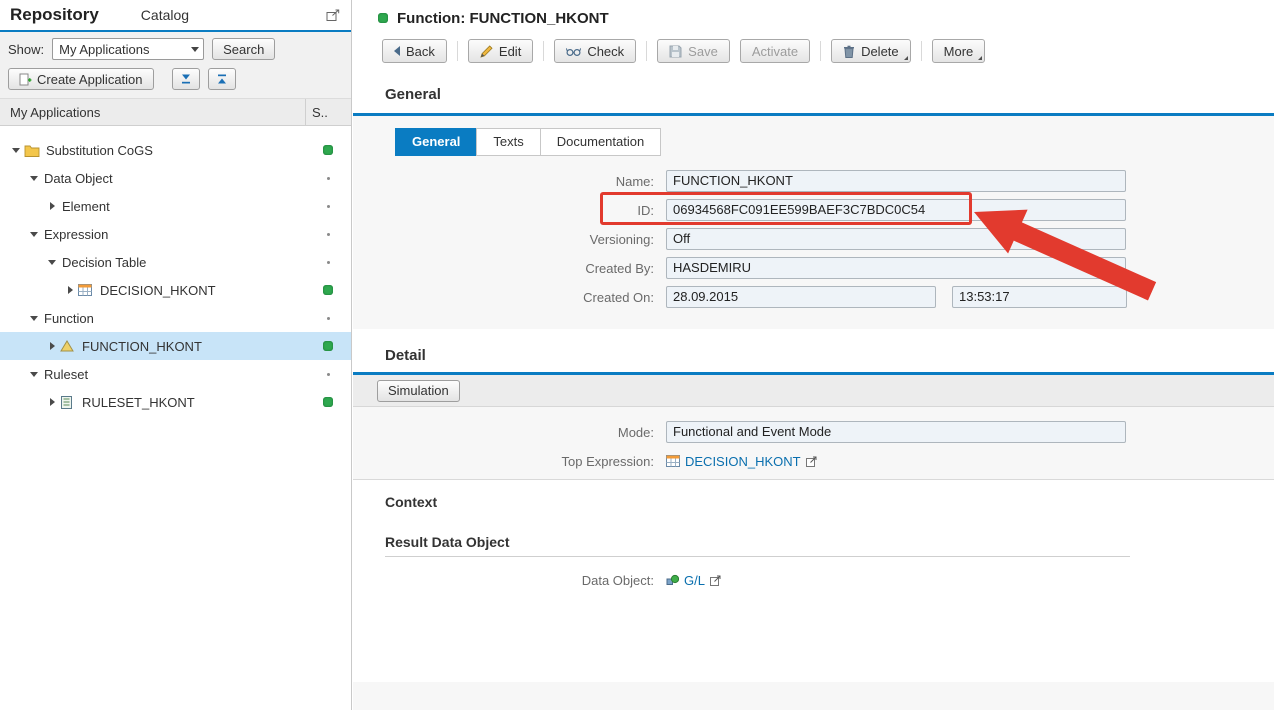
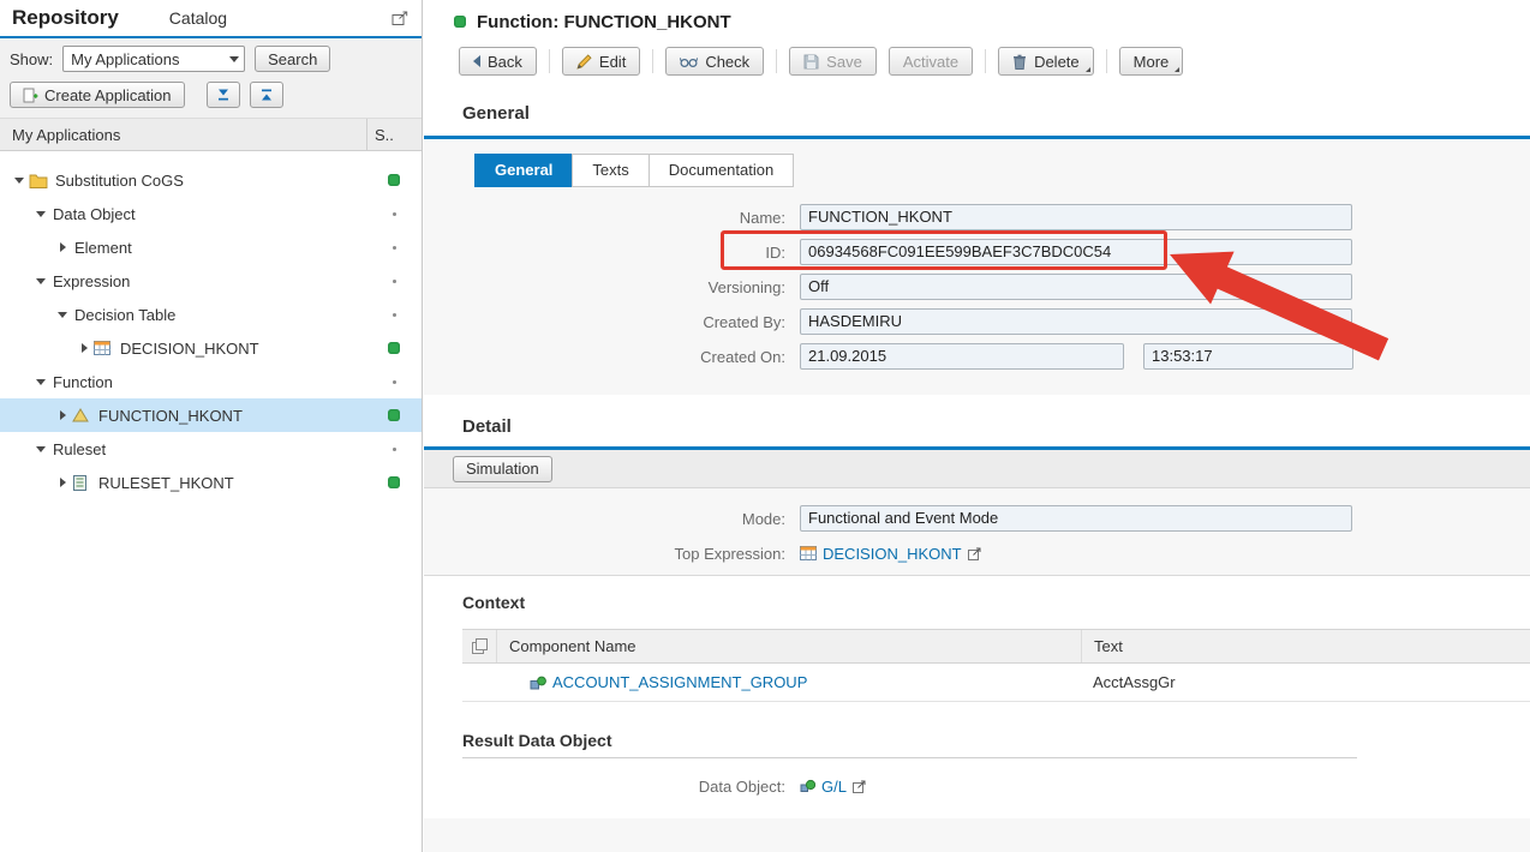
  Repository
  Catalog
  Show:
  My Applications
  Search
  Create Application
  My Applications
  S..
  Substitution CoGS
  Data Object
  Element
  Expression
  Decision Table
  DECISION_HKONT
  Function
  FUNCTION_HKONT
  Ruleset
  RULESET_HKONT
  Function: FUNCTION_HKONT
  Back
  Edit
  Check
  Save
  Activate
  Delete
  More
  General
  General
  Texts
  Documentation
  Name:
  FUNCTION_HKONT
  ID:
  06934568FC091EE599BAEF3C7BDC0C54
  Versioning:
  Off
  Created By:
  HASDEMIRU
  Created On:
- 28.09.2015
+ 21.09.2015
  13:53:17
  Detail
  Simulation
  Mode:
  Functional and Event Mode
  Top Expression:
  DECISION_HKONT
  Context
+ Component Name
+ Text
+ ACCOUNT_ASSIGNMENT_GROUP
+ AcctAssgGr
  Result Data Object
  Data Object:
  G/L
